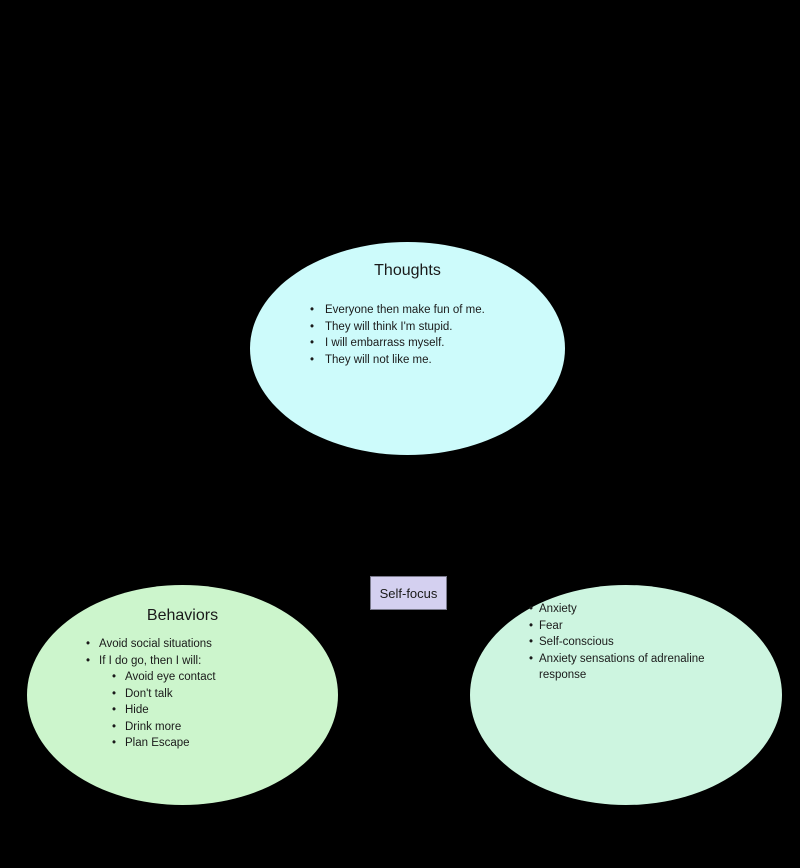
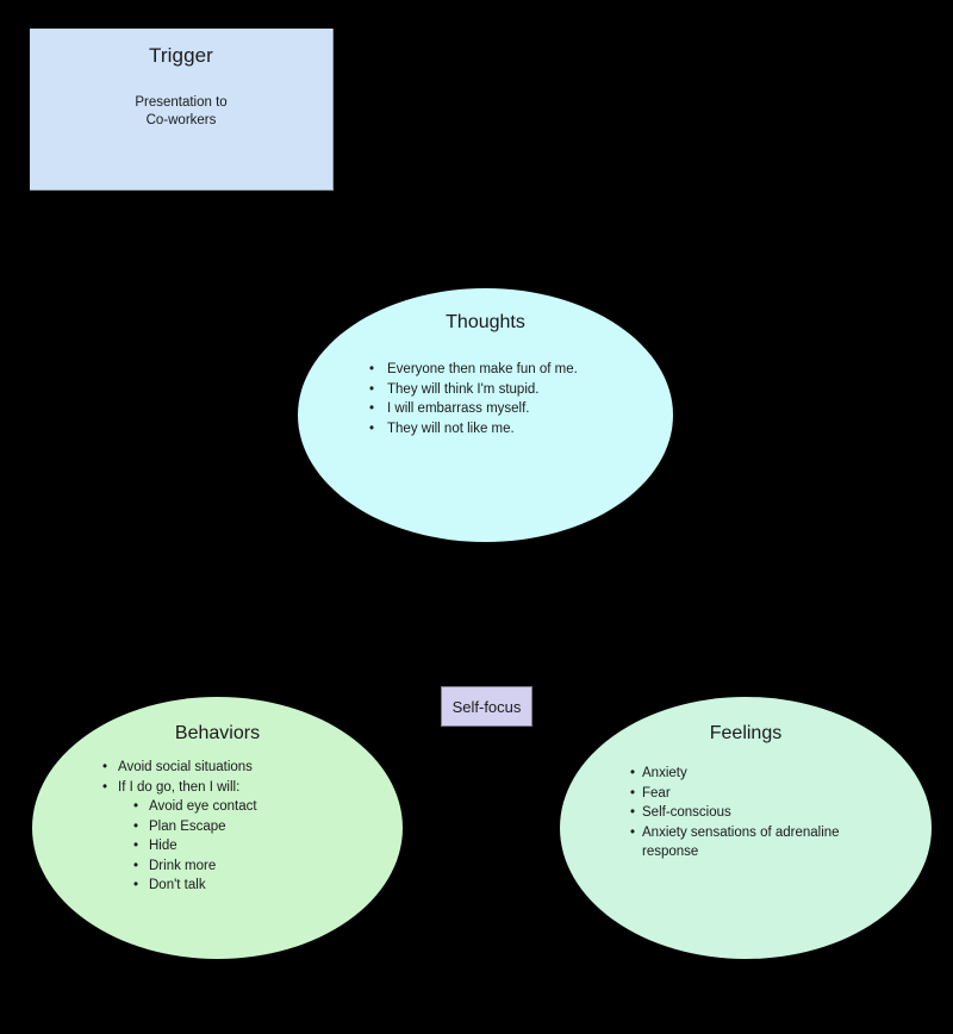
+ Trigger
+ Presentation to
+ Co-workers
  Thoughts
  •
  Everyone then make fun of me.
  •
  They will think I'm stupid.
  •
  I will embarrass myself.
  •
  They will not like me.
  Behaviors
  •
  Avoid social situations
  •
  If I do go, then I will:
  •
  Avoid eye contact
  •
- Don't talk
+ Plan Escape
  •
  Hide
  •
  Drink more
  •
- Plan Escape
+ Don't talk
+ Feelings
  •
  Anxiety
  •
  Fear
  •
  Self-conscious
  •
  Anxiety sensations of adrenaline response
  Self-focus
